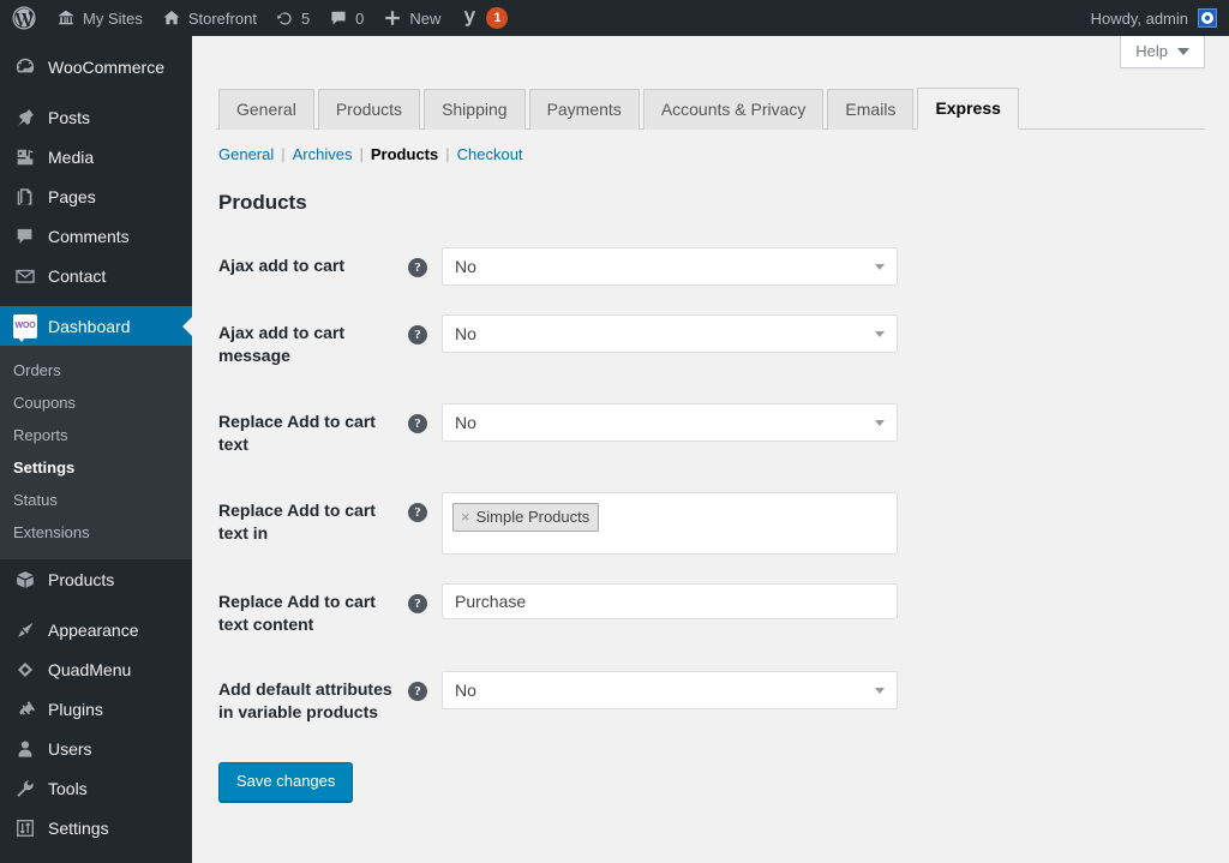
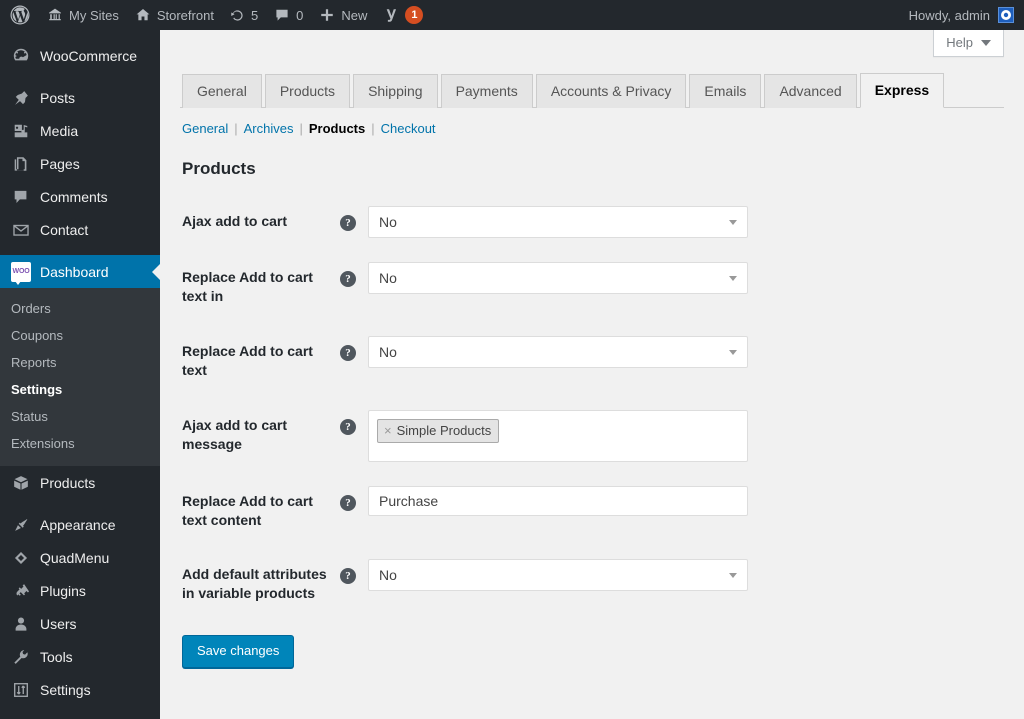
  My Sites
  Storefront
  5
  0
  New
  1
  Howdy, admin
  WooCommerce
  Posts
  Media
  Pages
  Comments
  Contact
  Dashboard
  Orders
  Coupons
  Reports
  Settings
  Status
  Extensions
  Products
  Appearance
  QuadMenu
  Plugins
  Users
  Tools
  Settings
  Help
  General
  Products
  Shipping
  Payments
  Accounts & Privacy
  Emails
+ Advanced
  Express
  General
  |
  Archives
  |
  Products
  |
  Checkout
  Products
  Ajax add to cart	?	No
- Ajax add to cart message	?	No
+ Replace Add to cart text in	?	No
  Replace Add to cart text	?	No
- Replace Add to cart text in	?	× Simple Products
+ Ajax add to cart message	?	× Simple Products
  Replace Add to cart text content	?	Purchase
  Add default attributes in variable products	?	No
  Save changes
